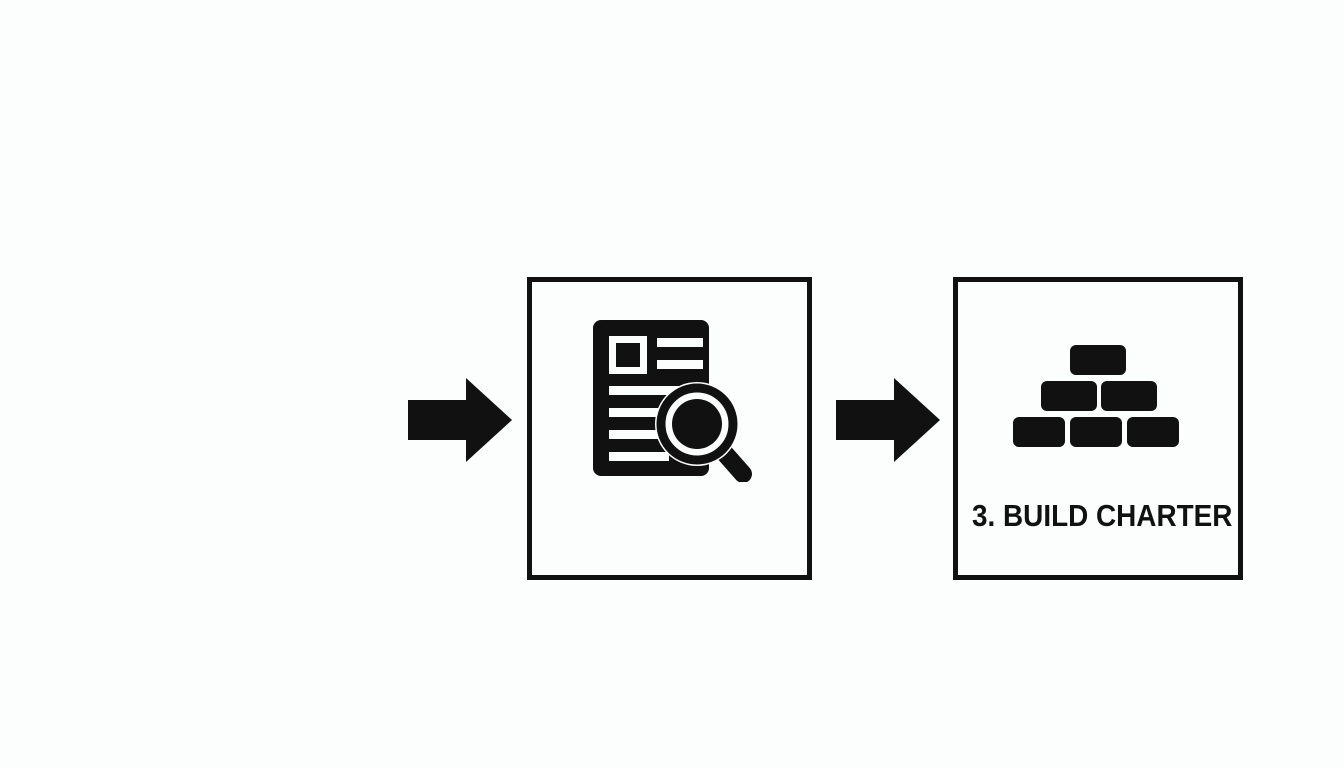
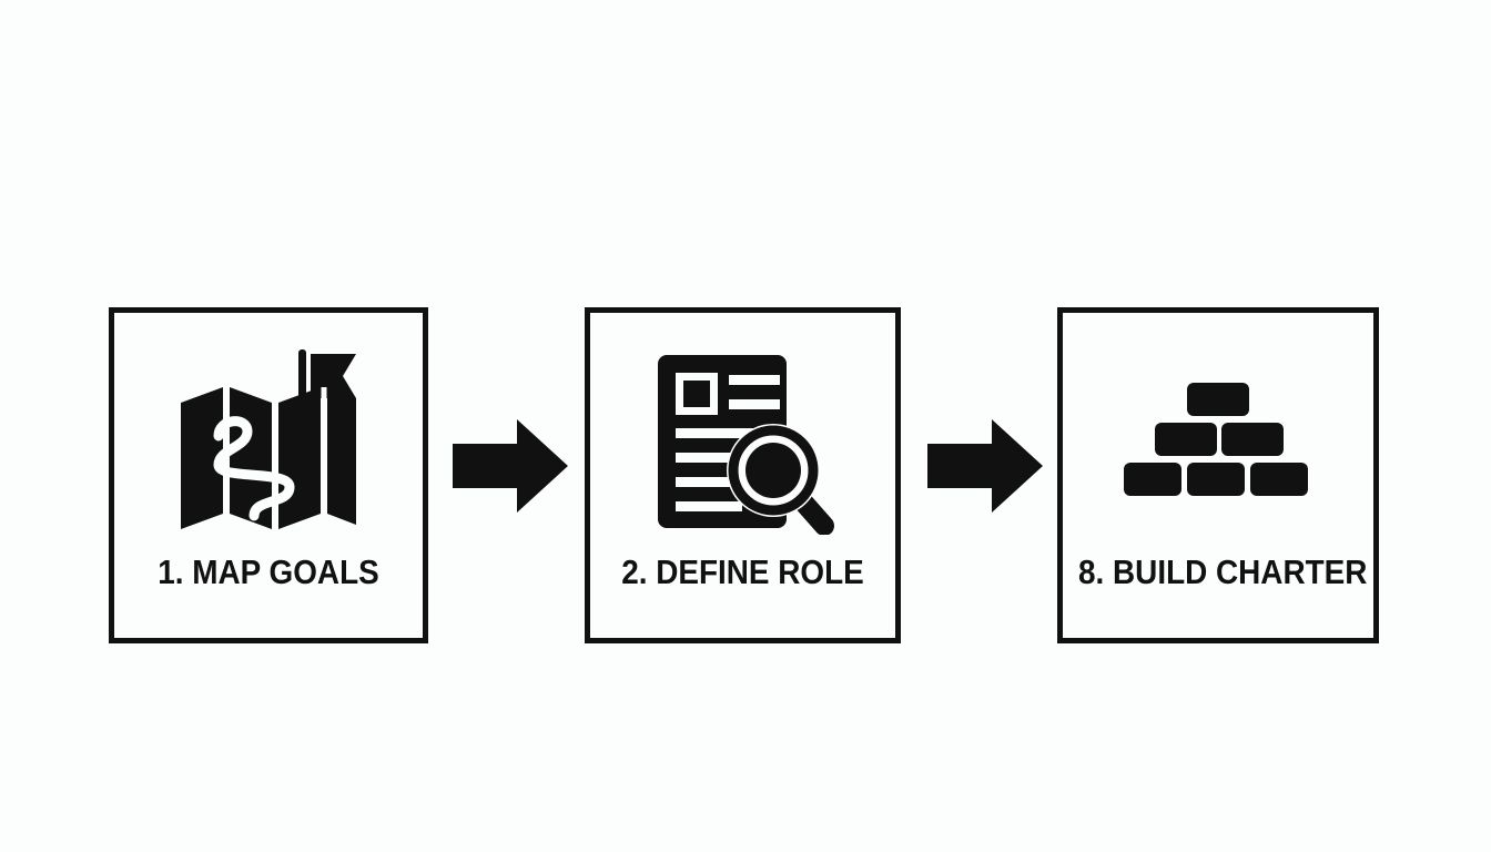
+ 1. MAP GOALS
+ 2. DEFINE ROLE
- 3. BUILD CHARTER
+ 8. BUILD CHARTER
